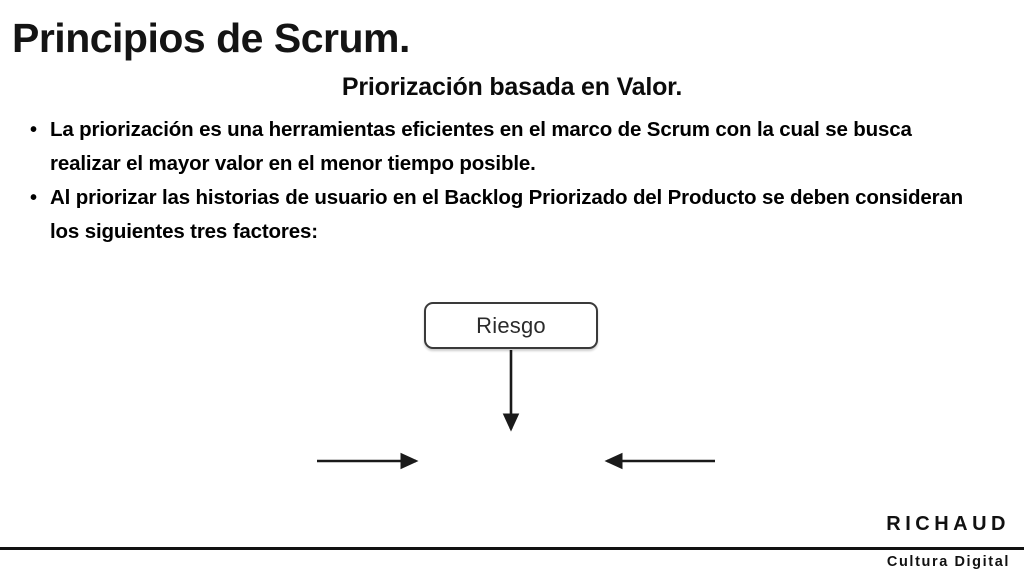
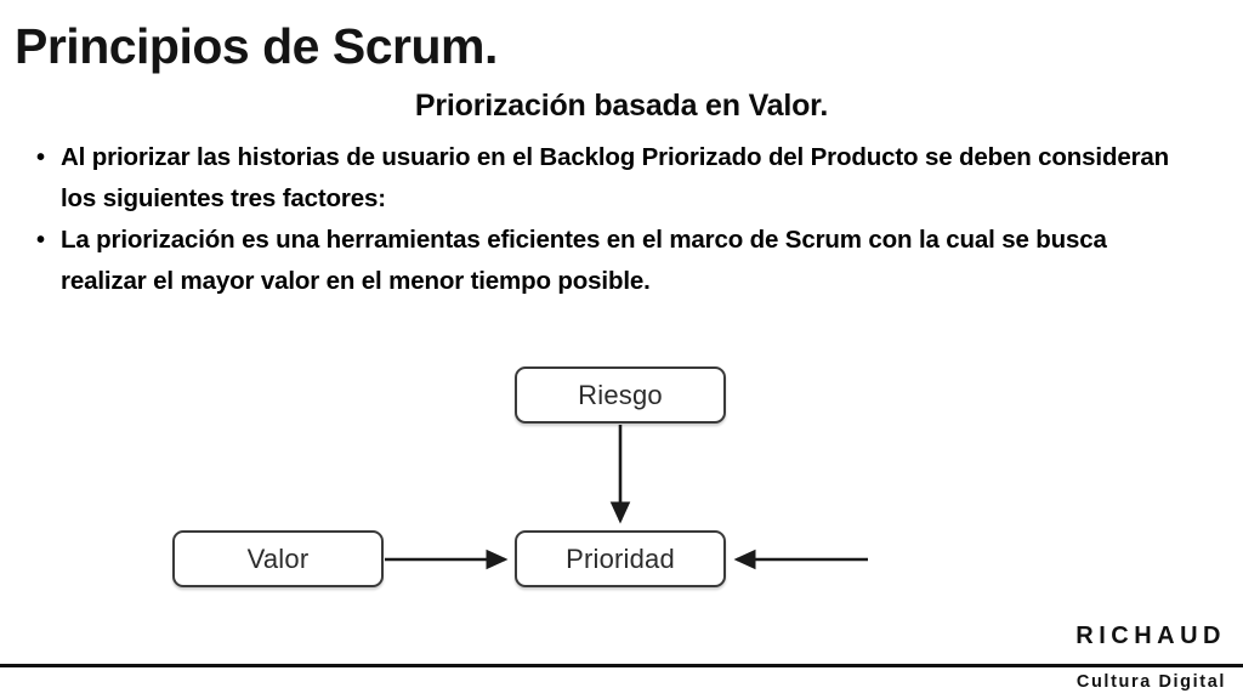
  Principios de Scrum.
  Priorización basada en Valor.
  •
- La priorización es una herramientas eficientes en el marco de Scrum con la cual se busca realizar el mayor valor en el menor tiempo posible.
+ Al priorizar las historias de usuario en el Backlog Priorizado del Producto se deben consideran los siguientes tres factores:
  •
- Al priorizar las historias de usuario en el Backlog Priorizado del Producto se deben consideran los siguientes tres factores:
+ La priorización es una herramientas eficientes en el marco de Scrum con la cual se busca realizar el mayor valor en el menor tiempo posible.
  Riesgo
+ Valor
+ Prioridad
  RICHAUD
  Cultura Digital
